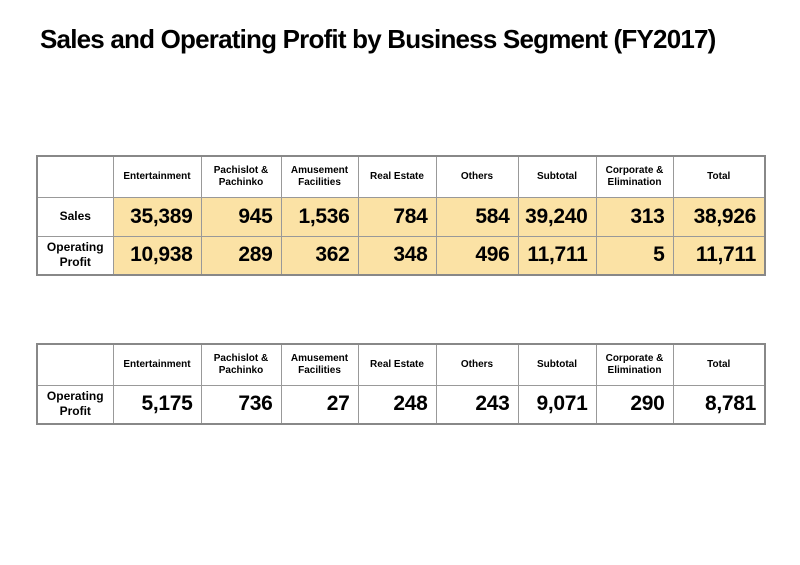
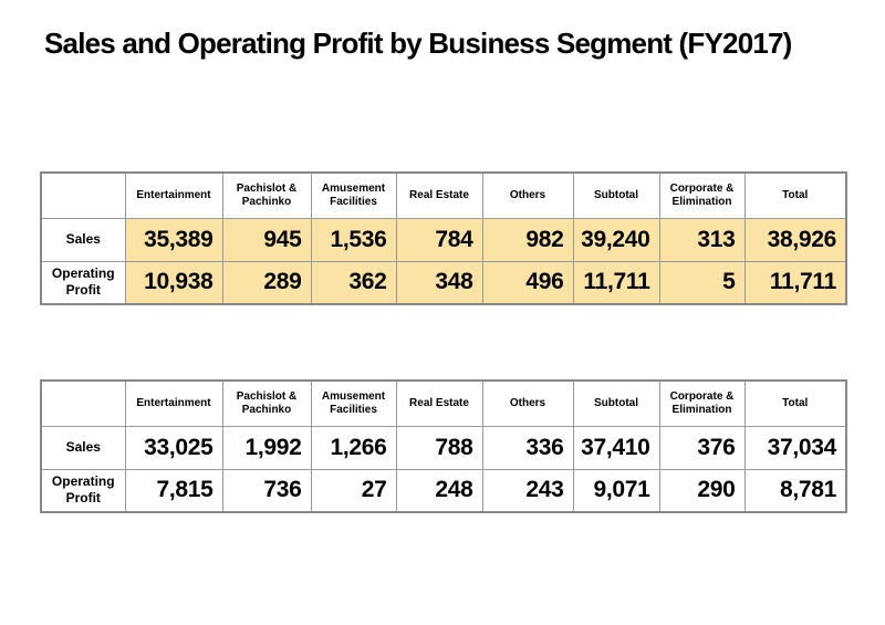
  Sales and Operating Profit by Business Segment (FY2017)
  	Entertainment	Pachislot & Pachinko	Amusement Facilities	Real Estate	Others	Subtotal	Corporate & Elimination	Total
- Sales	35,389	945	1,536	784	584	39,240	313	38,926
+ Sales	35,389	945	1,536	784	982	39,240	313	38,926
  Operating Profit	10,938	289	362	348	496	11,711	5	11,711
  	Entertainment	Pachislot & Pachinko	Amusement Facilities	Real Estate	Others	Subtotal	Corporate & Elimination	Total
+ Sales	33,025	1,992	1,266	788	336	37,410	376	37,034
- Operating Profit	5,175	736	27	248	243	9,071	290	8,781
+ Operating Profit	7,815	736	27	248	243	9,071	290	8,781
